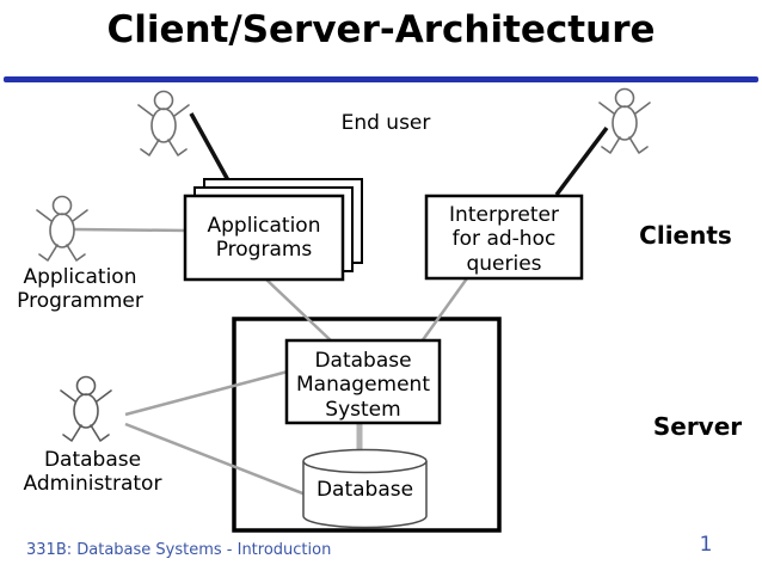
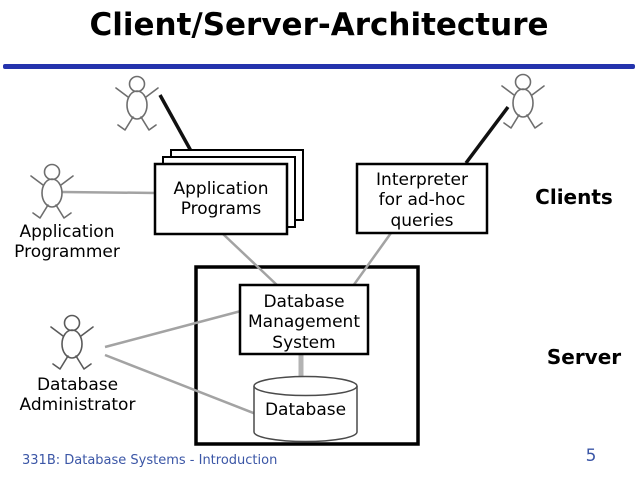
  Client/Server-Architecture
- End user
  Application
  Programs
  Interpreter
  for ad-hoc
  queries
  Clients
  Application
  Programmer
  Database
  Management
  System
  Server
  Database
  Database
  Administrator
  331B: Database Systems - Introduction
- 1
+ 5
